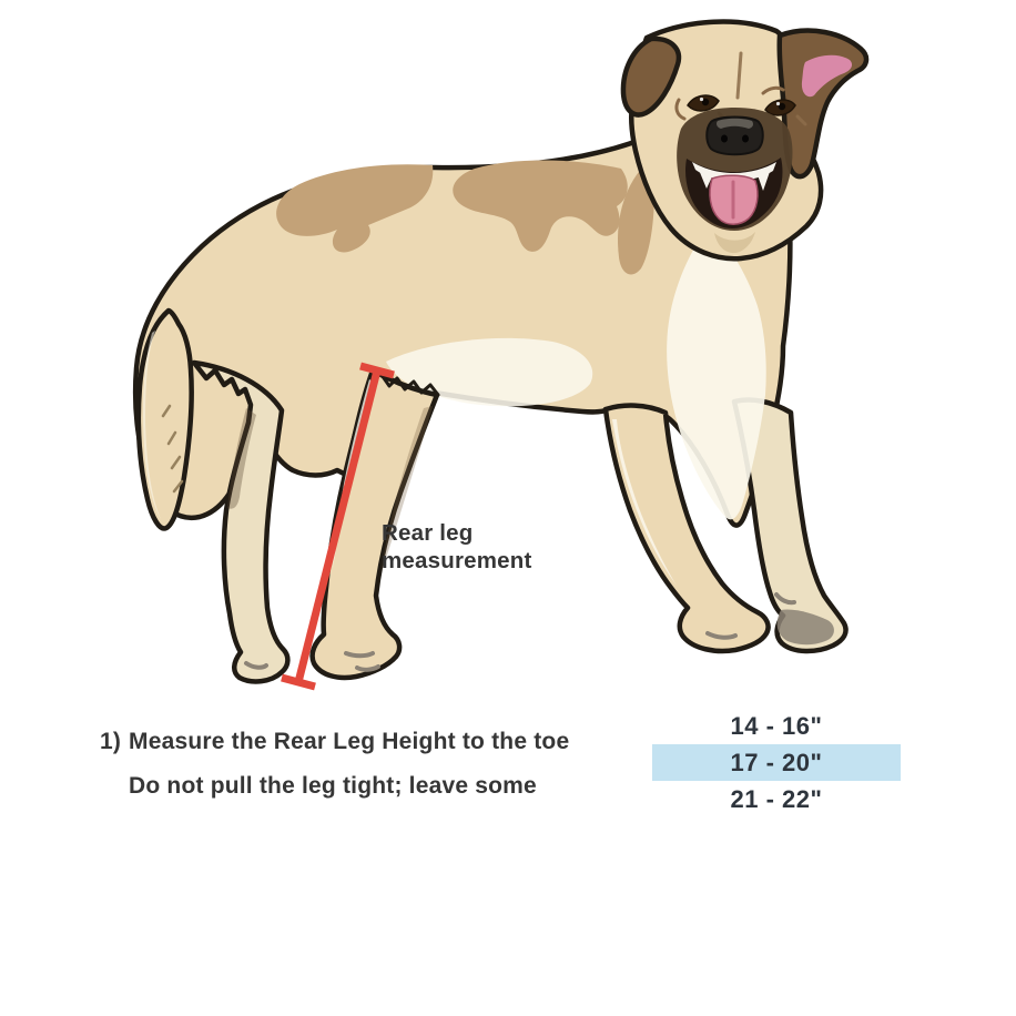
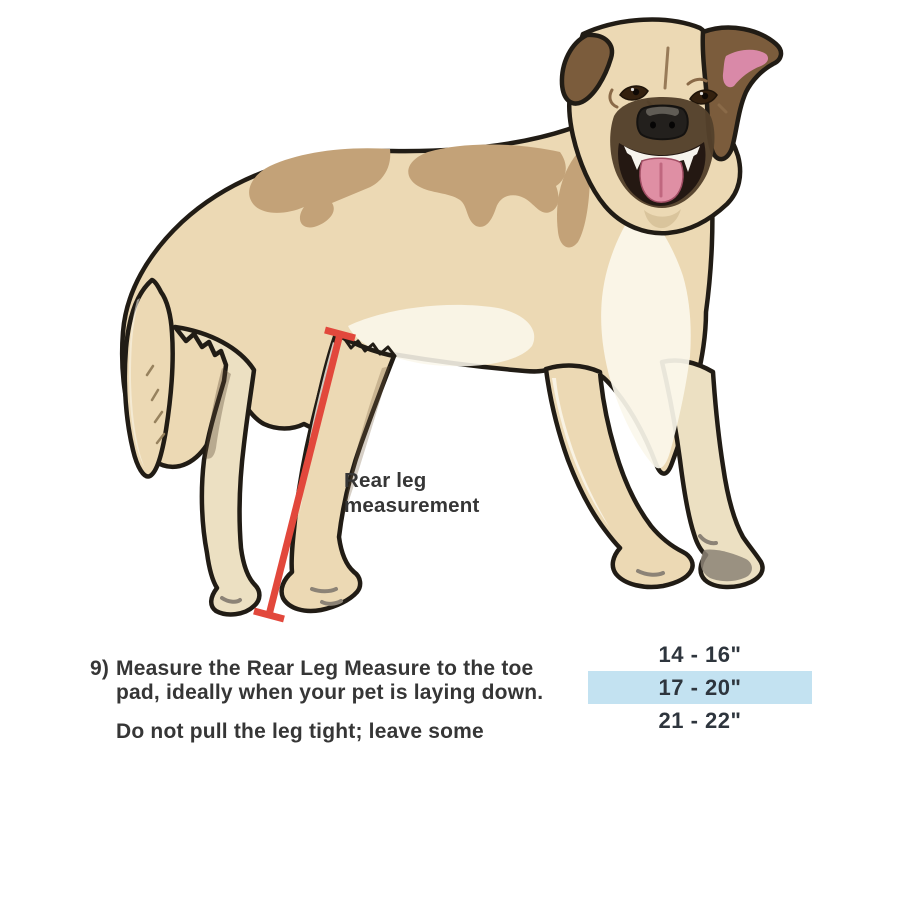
  Rear leg measurement
- 1)
+ 9)
- Measure the Rear Leg Height to the toe
+ Measure the Rear Leg Measure to the toe
+ pad, ideally when your pet is laying down.
  Do not pull the leg tight; leave some
  14 - 16"
  17 - 20"
  21 - 22"
